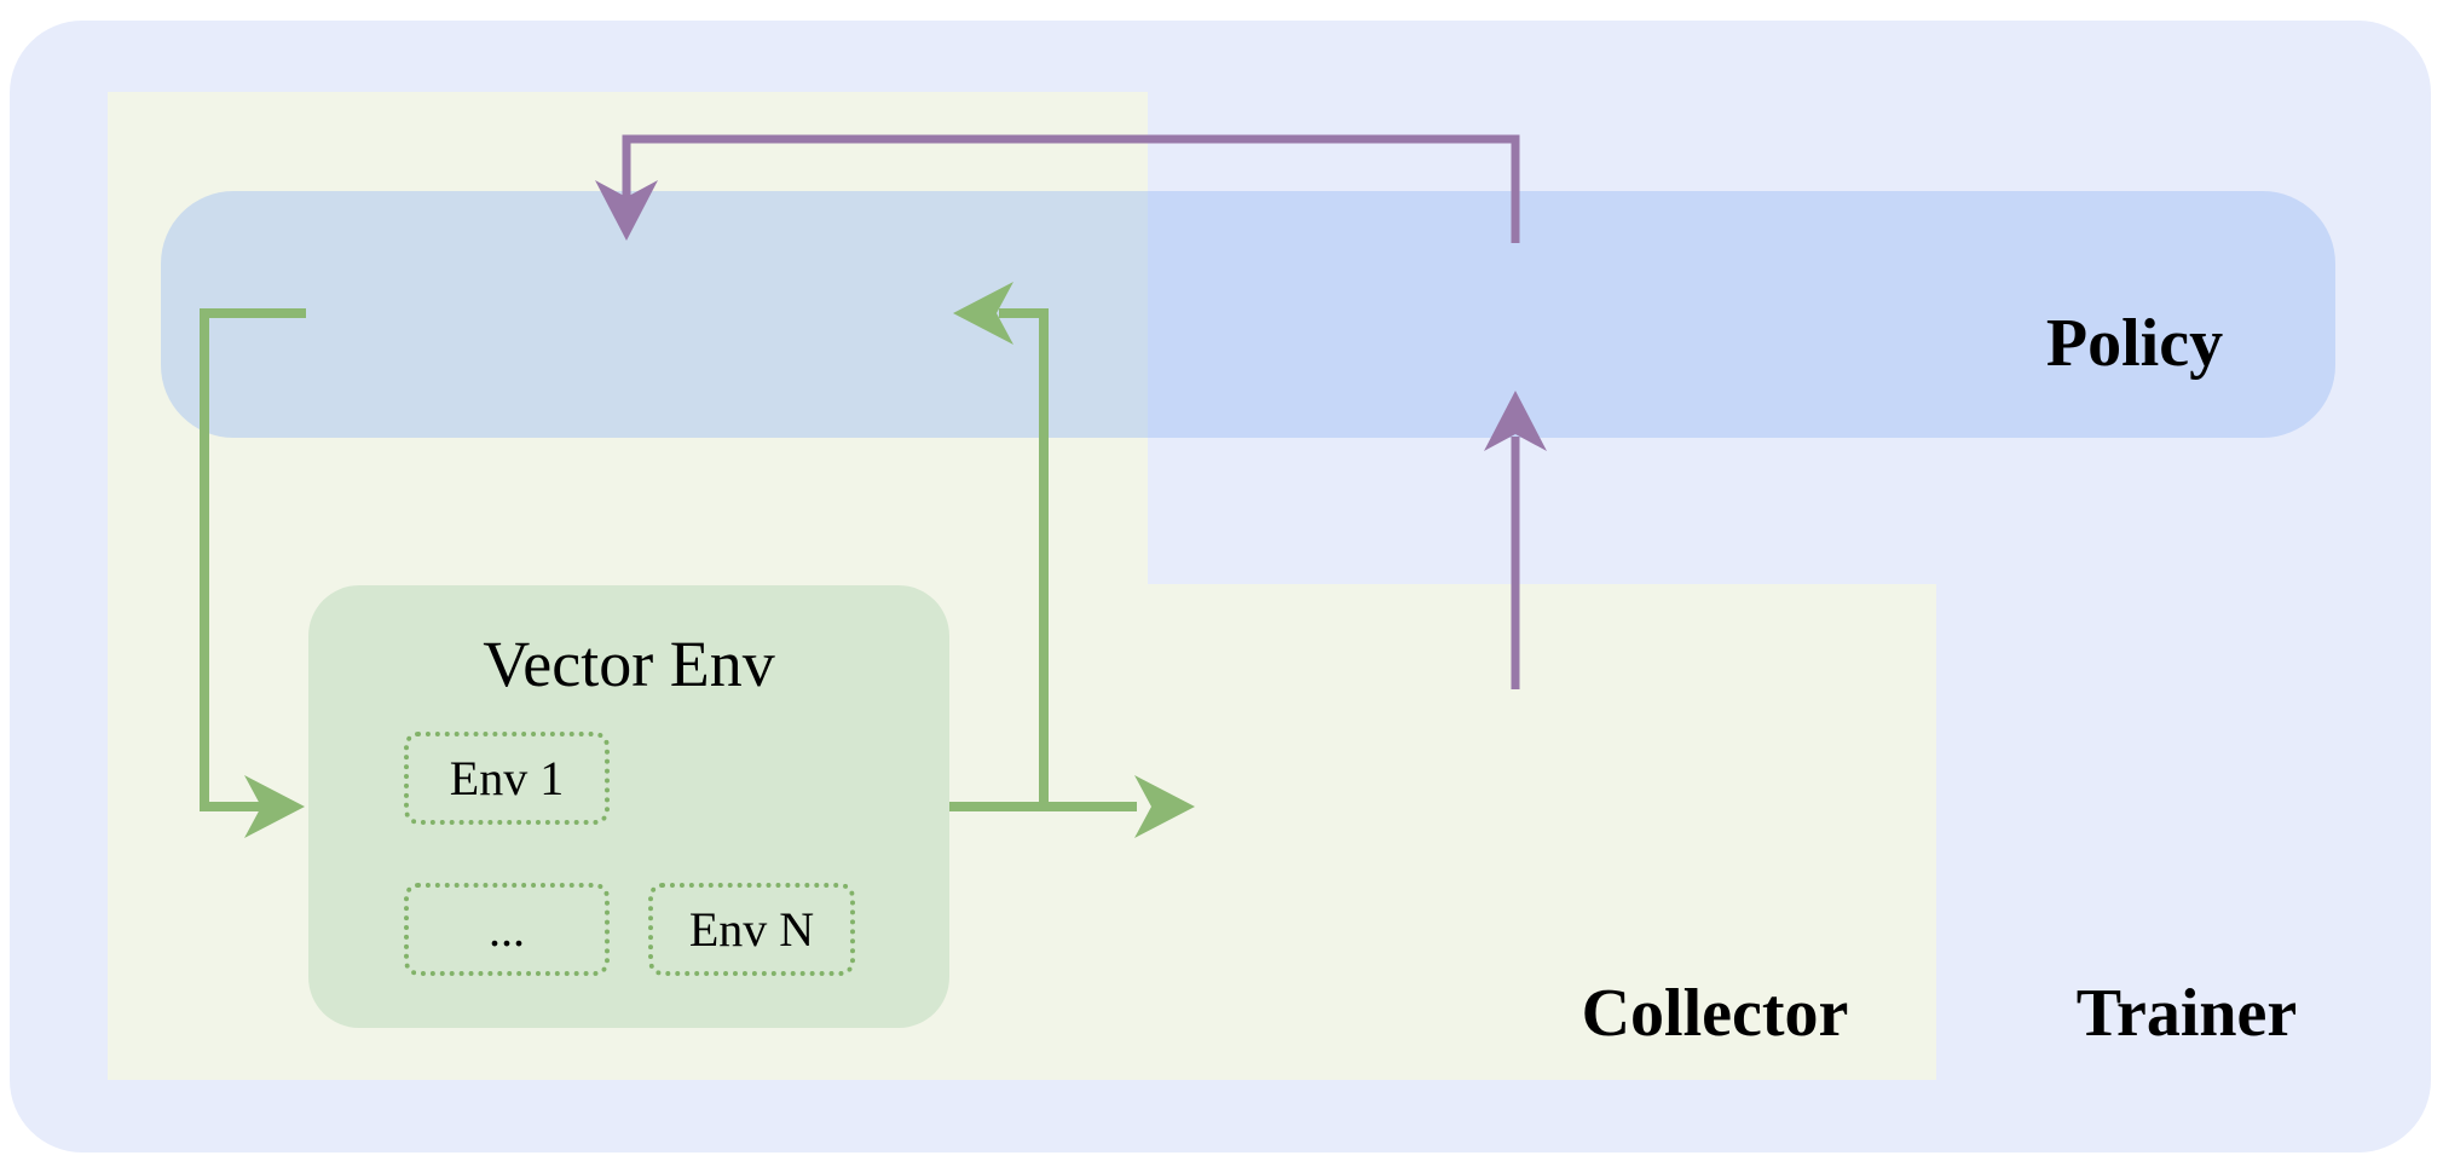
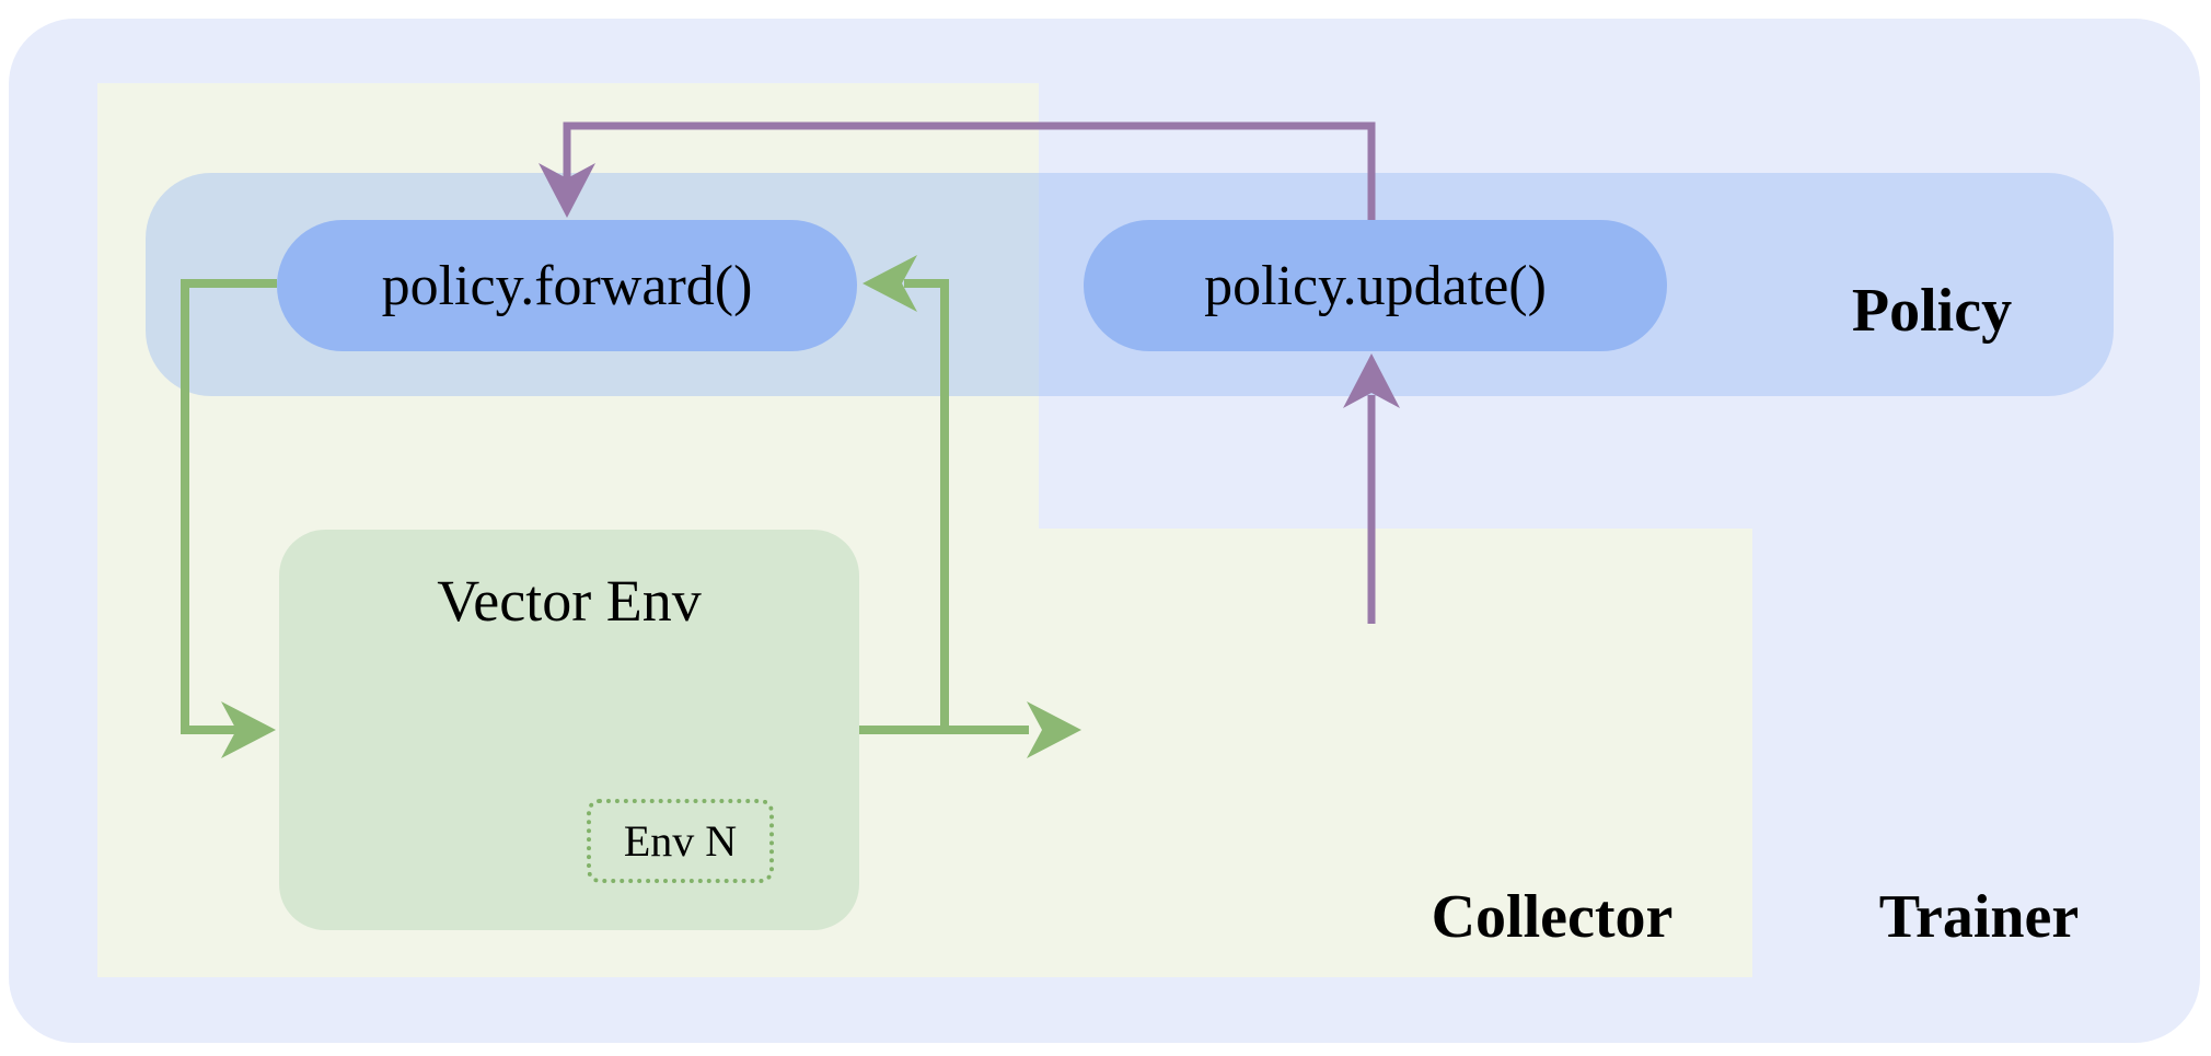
+ policy.forward()
+ policy.update()
  Vector Env
- Env 1
- ...
  Env N
  Policy
  Collector
  Trainer
